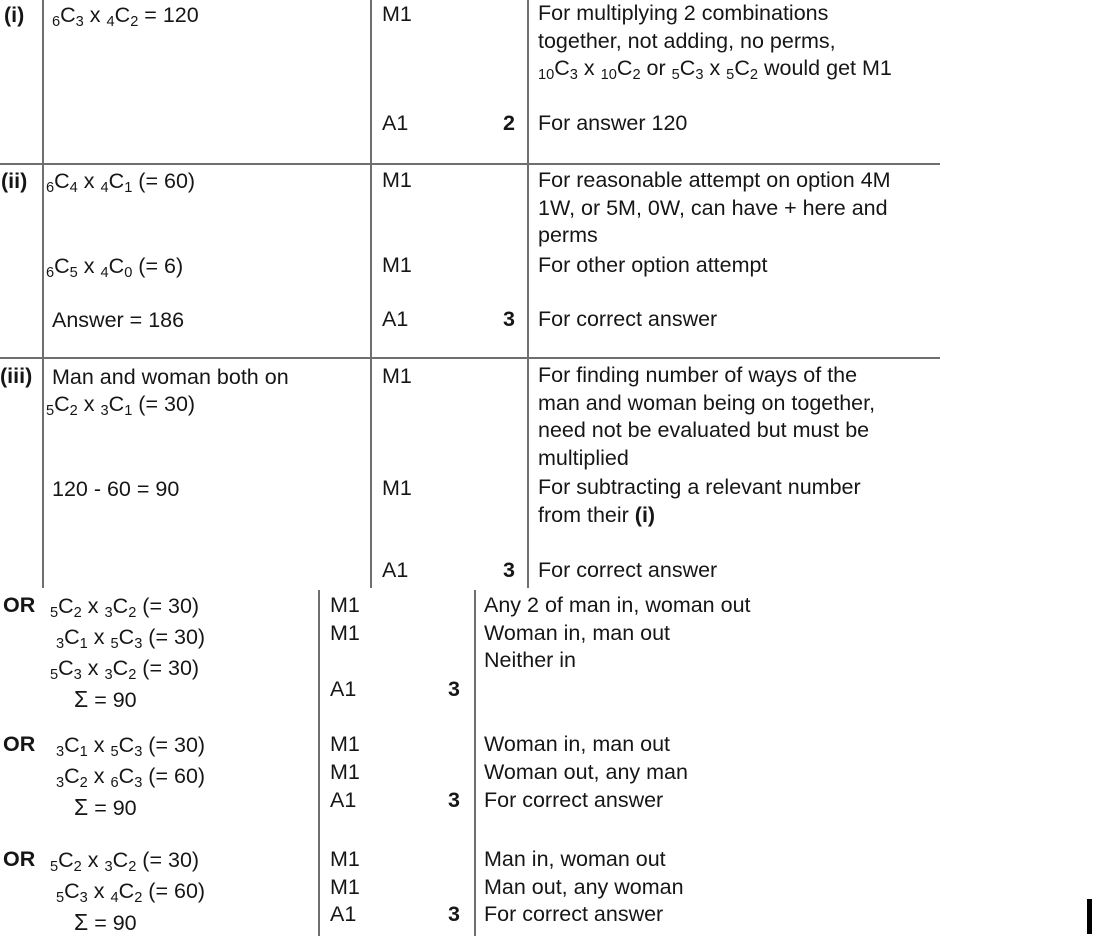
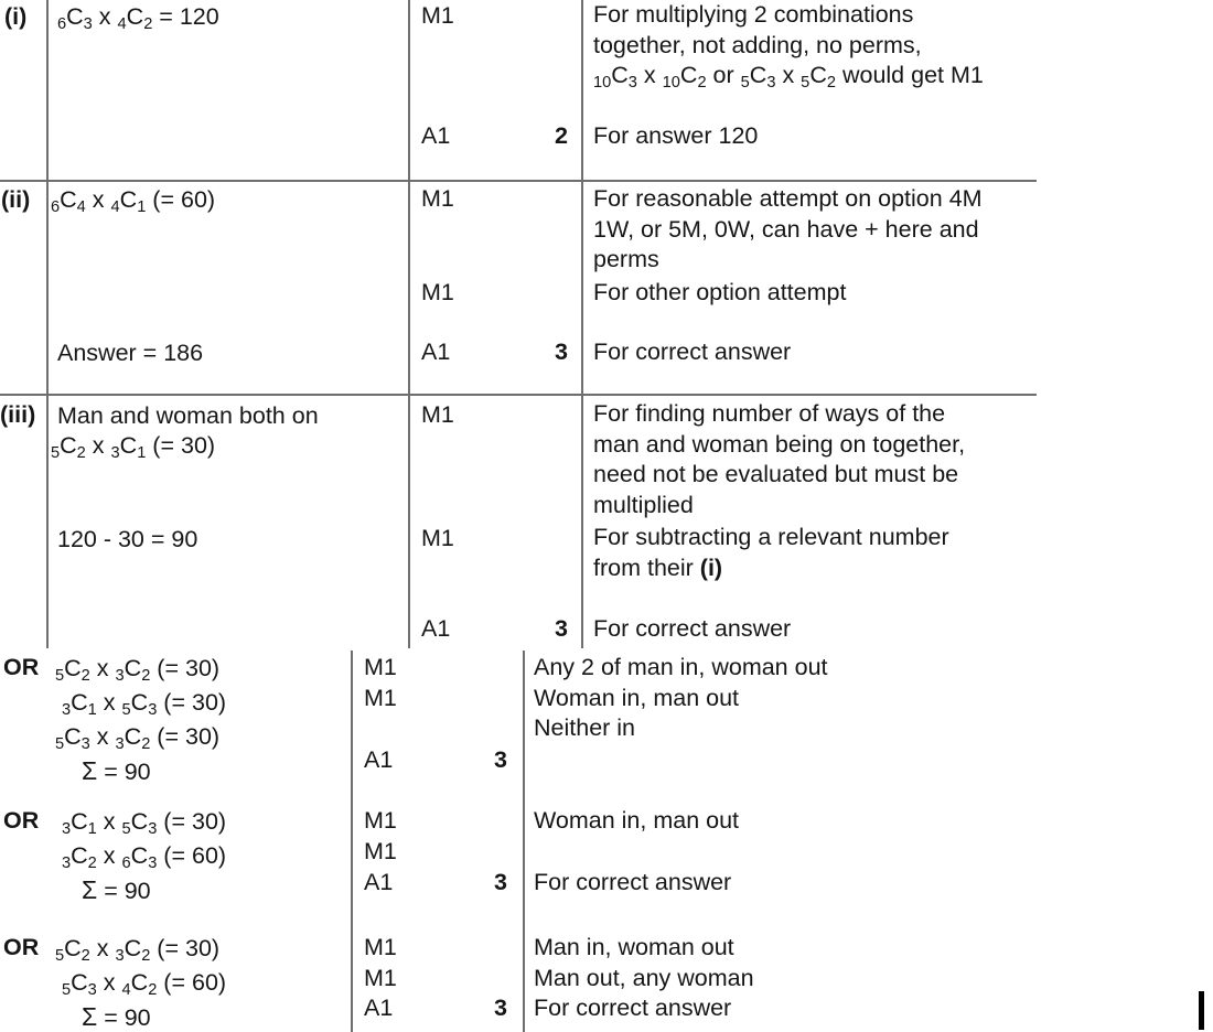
  (i)
  6C3 x 4C2 = 120
  M1
  For multiplying 2 combinations
  together, not adding, no perms,
  10C3 x 10C2 or 5C3 x 5C2 would get M1
  A1
  2
  For answer 120
  (ii)
  6C4 x 4C1 (= 60)
- 6C5 x 4C0 (= 6)
  Answer = 186
  M1
  For reasonable attempt on option 4M
  1W, or 5M, 0W, can have + here and
  perms
  M1
  For other option attempt
  A1
  3
  For correct answer
  (iii)
  Man and woman both on
  5C2 x 3C1 (= 30)
- 120 - 60 = 90
+ 120 - 30 = 90
  M1
  For finding number of ways of the
  man and woman being on together,
  need not be evaluated but must be
  multiplied
  M1
  For subtracting a relevant number
  from their (i)
  A1
  3
  For correct answer
  OR
  5C2 x 3C2 (= 30)
  3C1 x 5C3 (= 30)
  5C3 x 3C2 (= 30)
  Σ = 90
  M1
  M1
  A1
  3
  Any 2 of man in, woman out
  Woman in, man out
  Neither in
  OR
  3C1 x 5C3 (= 30)
  3C2 x 6C3 (= 60)
  Σ = 90
  M1
  M1
  A1
  3
  Woman in, man out
- Woman out, any man
  For correct answer
  OR
  5C2 x 3C2 (= 30)
  5C3 x 4C2 (= 60)
  Σ = 90
  M1
  M1
  A1
  3
  Man in, woman out
  Man out, any woman
  For correct answer
